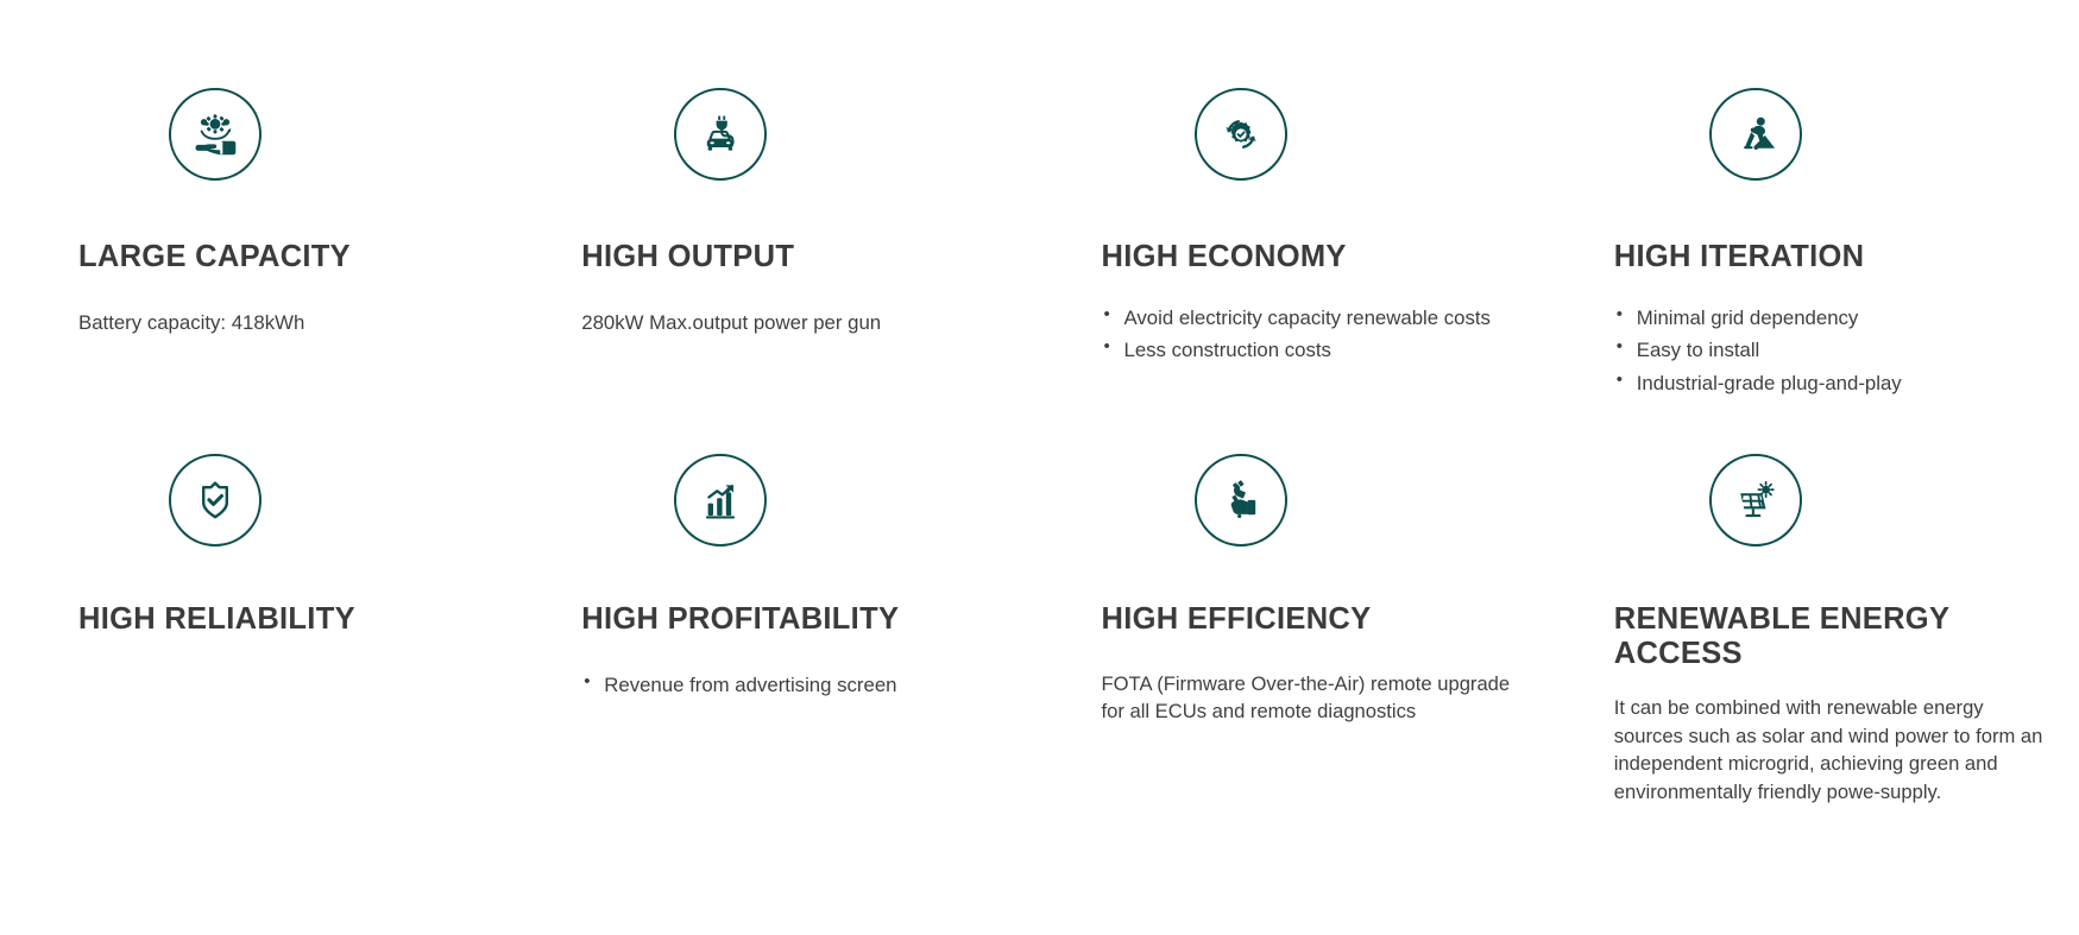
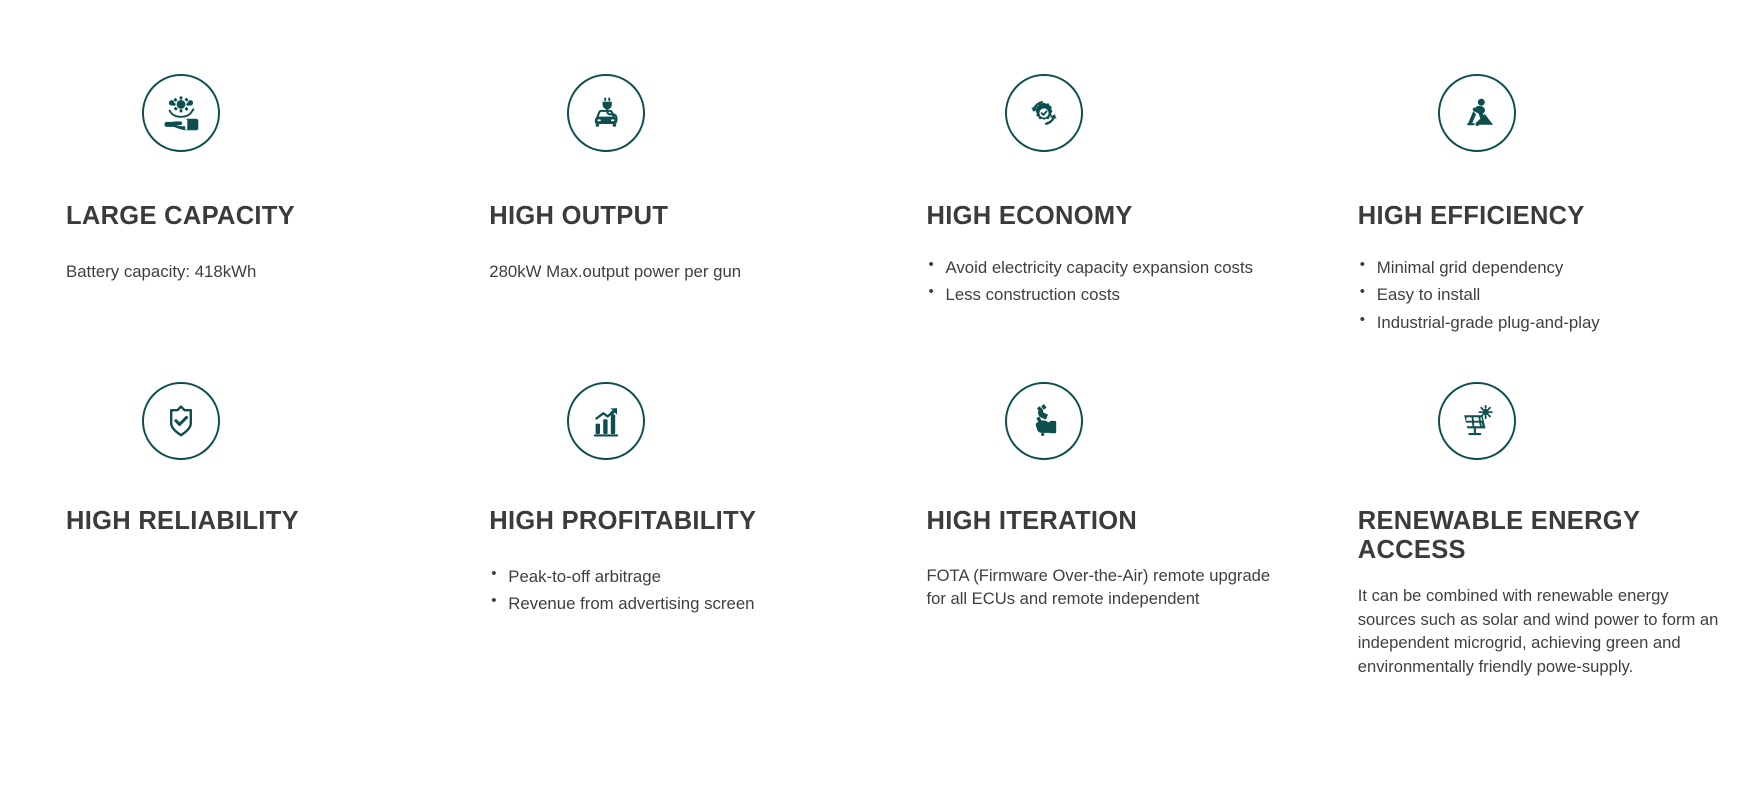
  LARGE CAPACITY
  Battery capacity: 418kWh
  HIGH OUTPUT
  280kW Max.output power per gun
  HIGH ECONOMY
- Avoid electricity capacity renewable costs
+ Avoid electricity capacity expansion costs
  Less construction costs
- HIGH ITERATION
+ HIGH EFFICIENCY
  Minimal grid dependency
  Easy to install
  Industrial-grade plug-and-play
  HIGH RELIABILITY
  HIGH PROFITABILITY
+ Peak-to-off arbitrage
  Revenue from advertising screen
- HIGH EFFICIENCY
+ HIGH ITERATION
- FOTA (Firmware Over-the-Air) remote upgrade for all ECUs and remote diagnostics
+ FOTA (Firmware Over-the-Air) remote upgrade for all ECUs and remote independent
  RENEWABLE ENERGY
  ACCESS
  It can be combined with renewable energy sources such as solar and wind power to form an independent microgrid, achieving green and environmentally friendly powe-supply.
